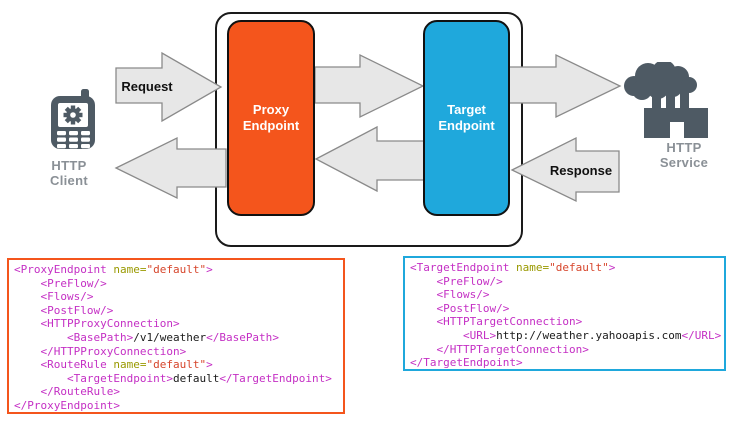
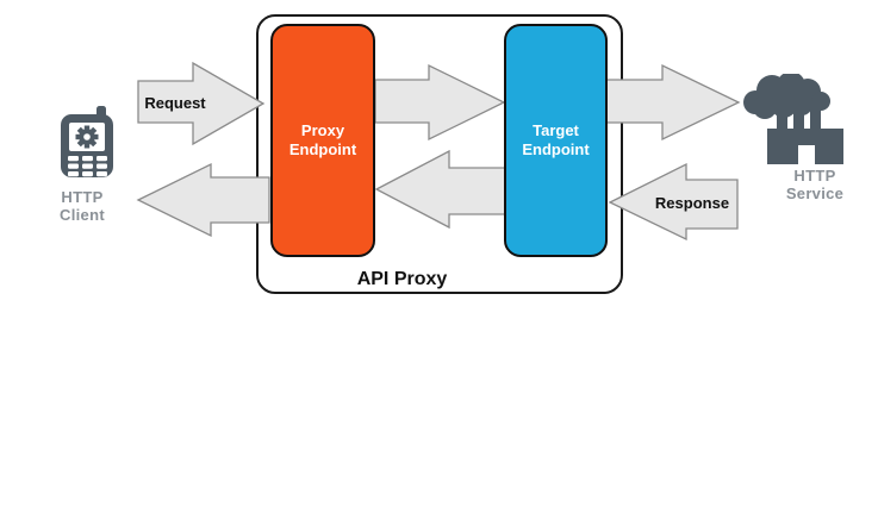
  Proxy
  Endpoint
  Target
  Endpoint
+ API Proxy
  Request
  Response
  HTTP
  Client
  HTTP
  Service
- <ProxyEndpoint name="default"> <PreFlow/> <Flows/> <PostFlow/> <HTTPProxyConnection> <BasePath>/v1/weather</BasePath> </HTTPProxyConnection> <RouteRule name="default"> <TargetEndpoint>default</TargetEndpoint> </RouteRule> </ProxyEndpoint>
- <TargetEndpoint name="default"> <PreFlow/> <Flows/> <PostFlow/> <HTTPTargetConnection> <URL>http://weather.yahooapis.com</URL> </HTTPTargetConnection> </TargetEndpoint>
